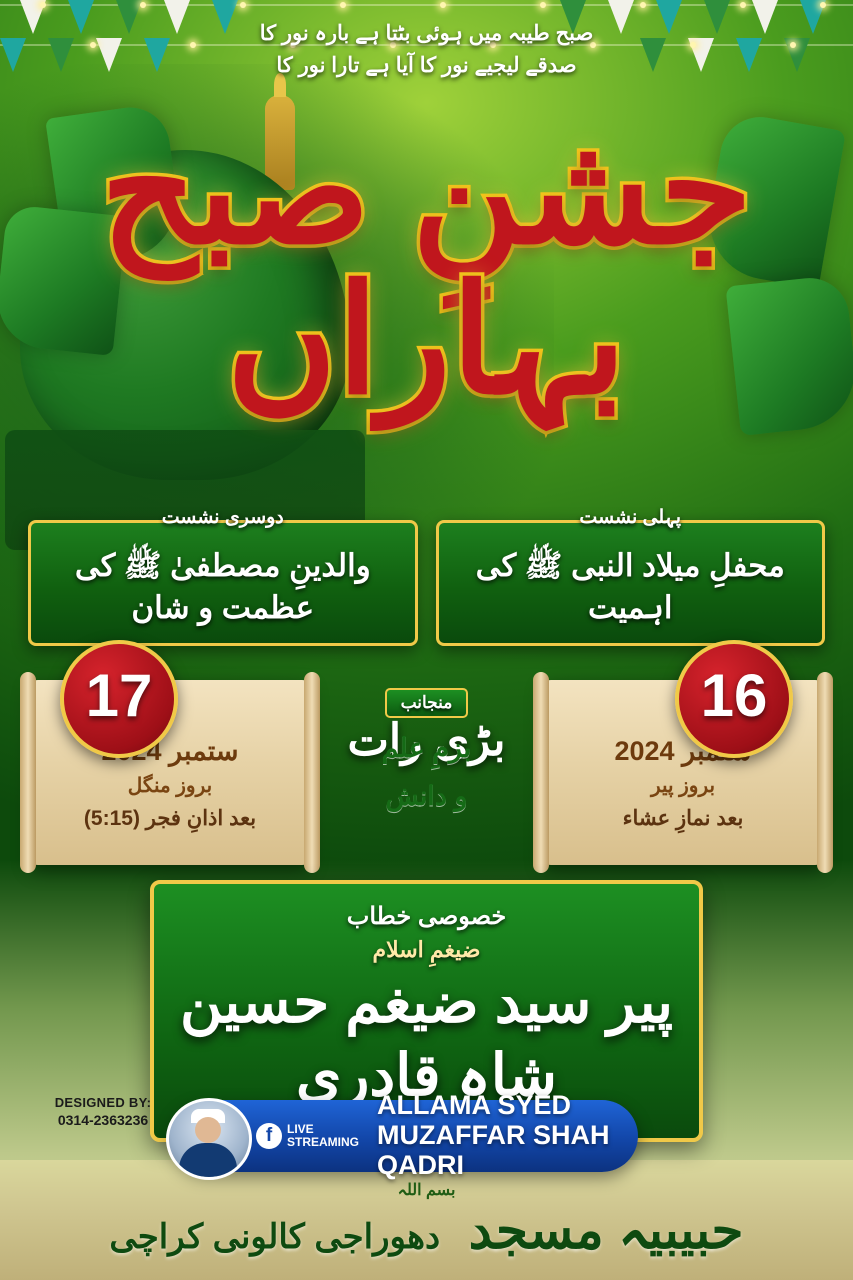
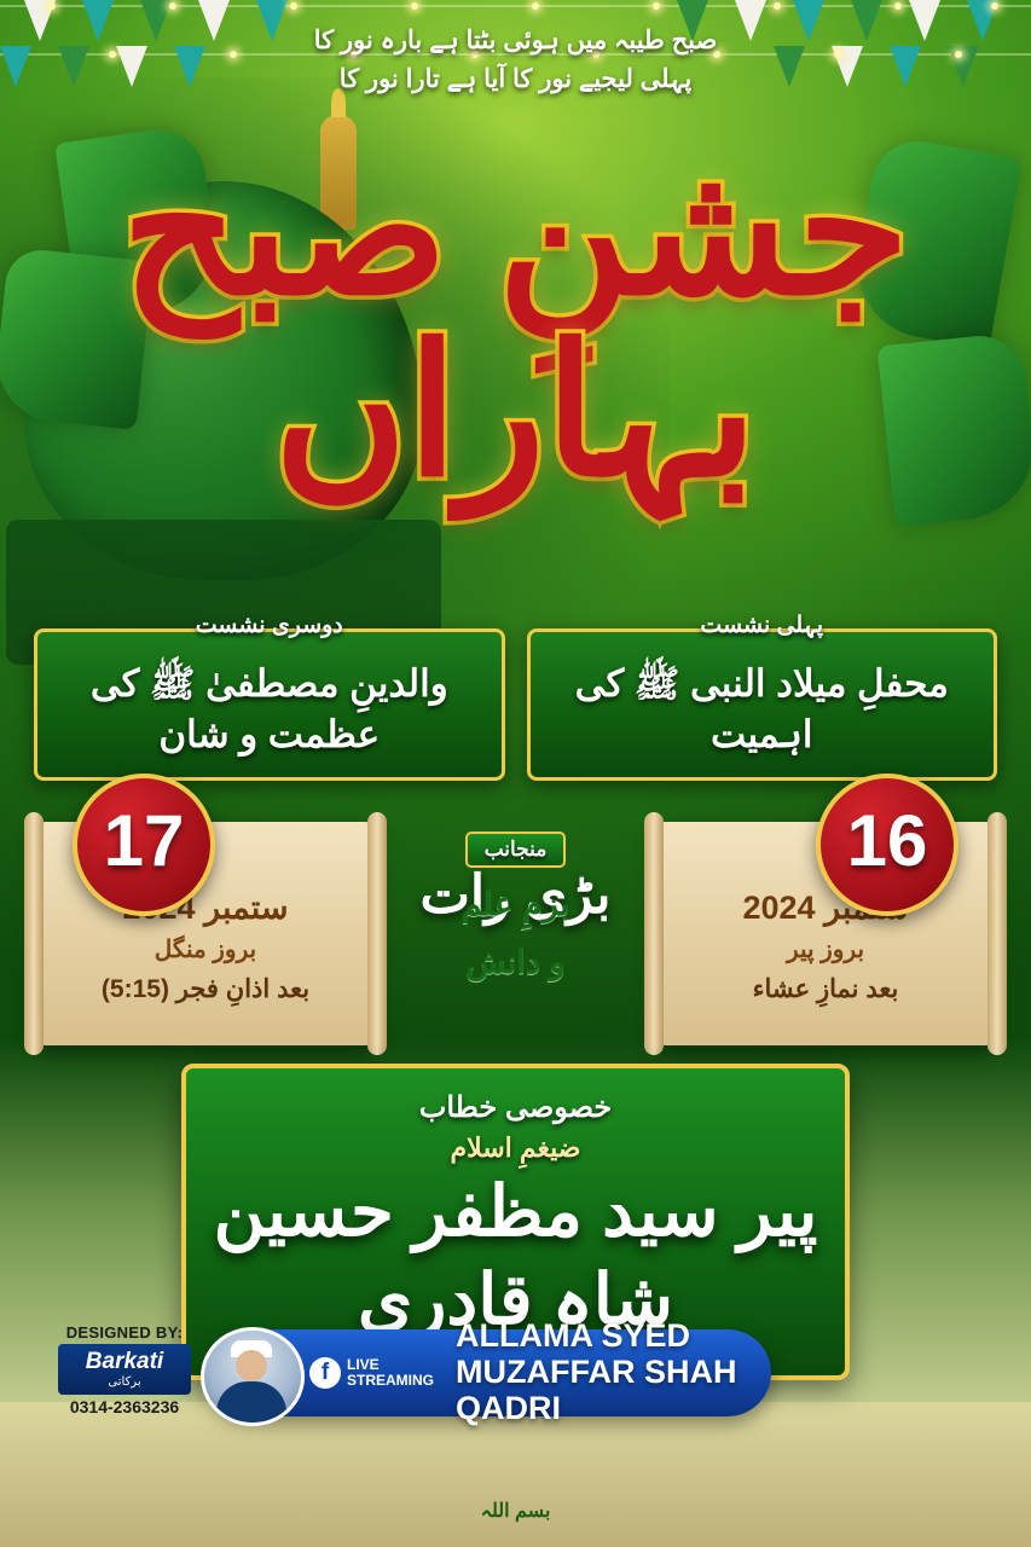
  صبح طیبہ میں ہوئی بٹتا ہے بارہ نور کا
- صدقے لیجیے نور کا آیا ہے تارا نور کا
+ پہلی لیجیے نور کا آیا ہے تارا نور کا
  جشنِ صبح بہاراں
  بڑی رات
  پہلی نشست
  محفلِ میلاد النبی ﷺ کی اہمیت
  دوسری نشست
  والدینِ مصطفیٰ ﷺ کی عظمت و شان
  بروز پیر
  بعد نمازِ عشاء
  16
  منجانب
  بزمِ علم
  و دانش
  بروز منگل
  بعد اذانِ فجر (5:15)
  17
  خصوصی خطاب
  ضیغمِ اسلام
- پیر سید ضیغم حسین شاہ قادری
+ پیر سید مظفر حسین شاہ قادری
  DESIGNED BY:
+ Barkati
+ برکاتی
  0314-2363236
  f
  LIVE
  STREAMING
  ALLAMA SYED
  MUZAFFAR SHAH QADRI
  بسم اللہ
- حبیبیہ مسجد دھوراجی کالونی کراچی
